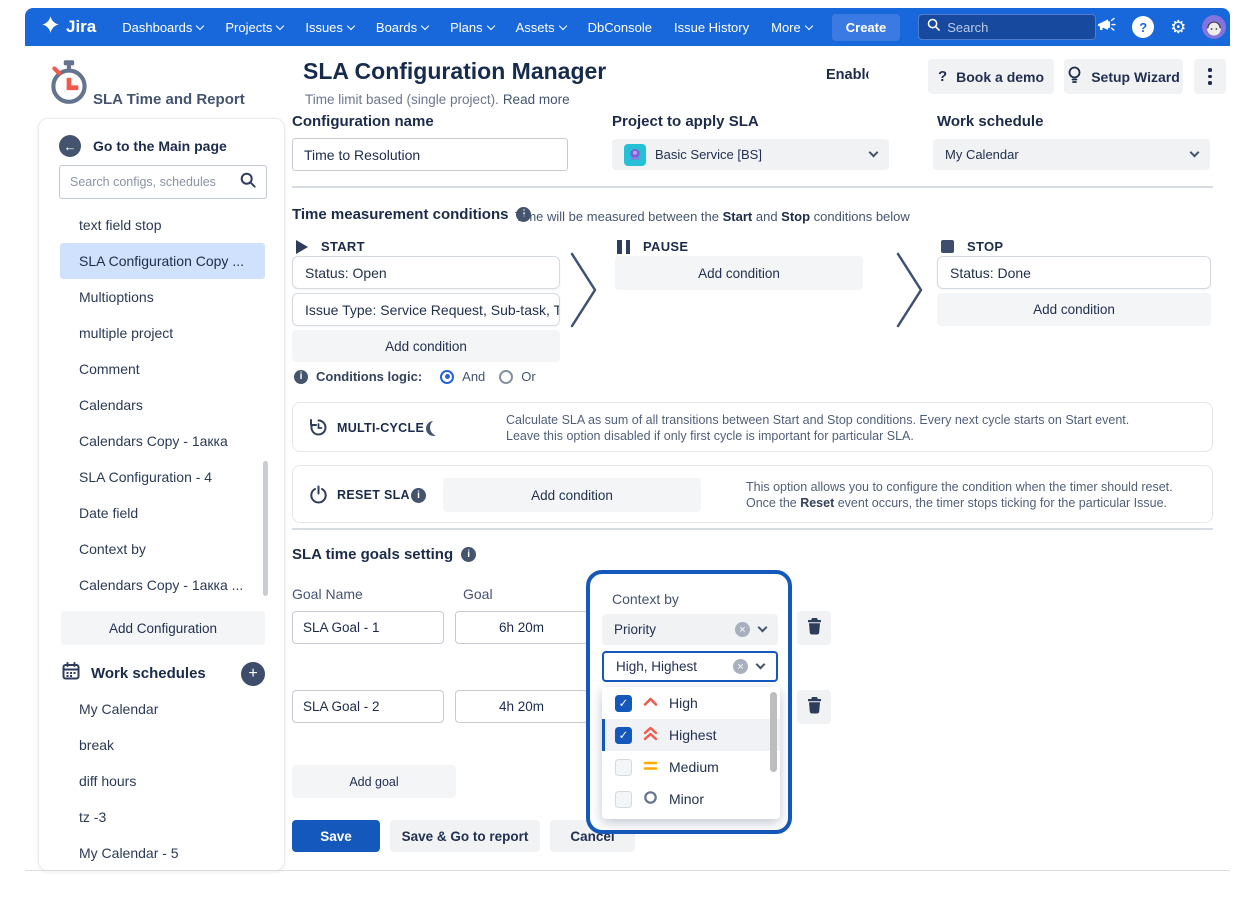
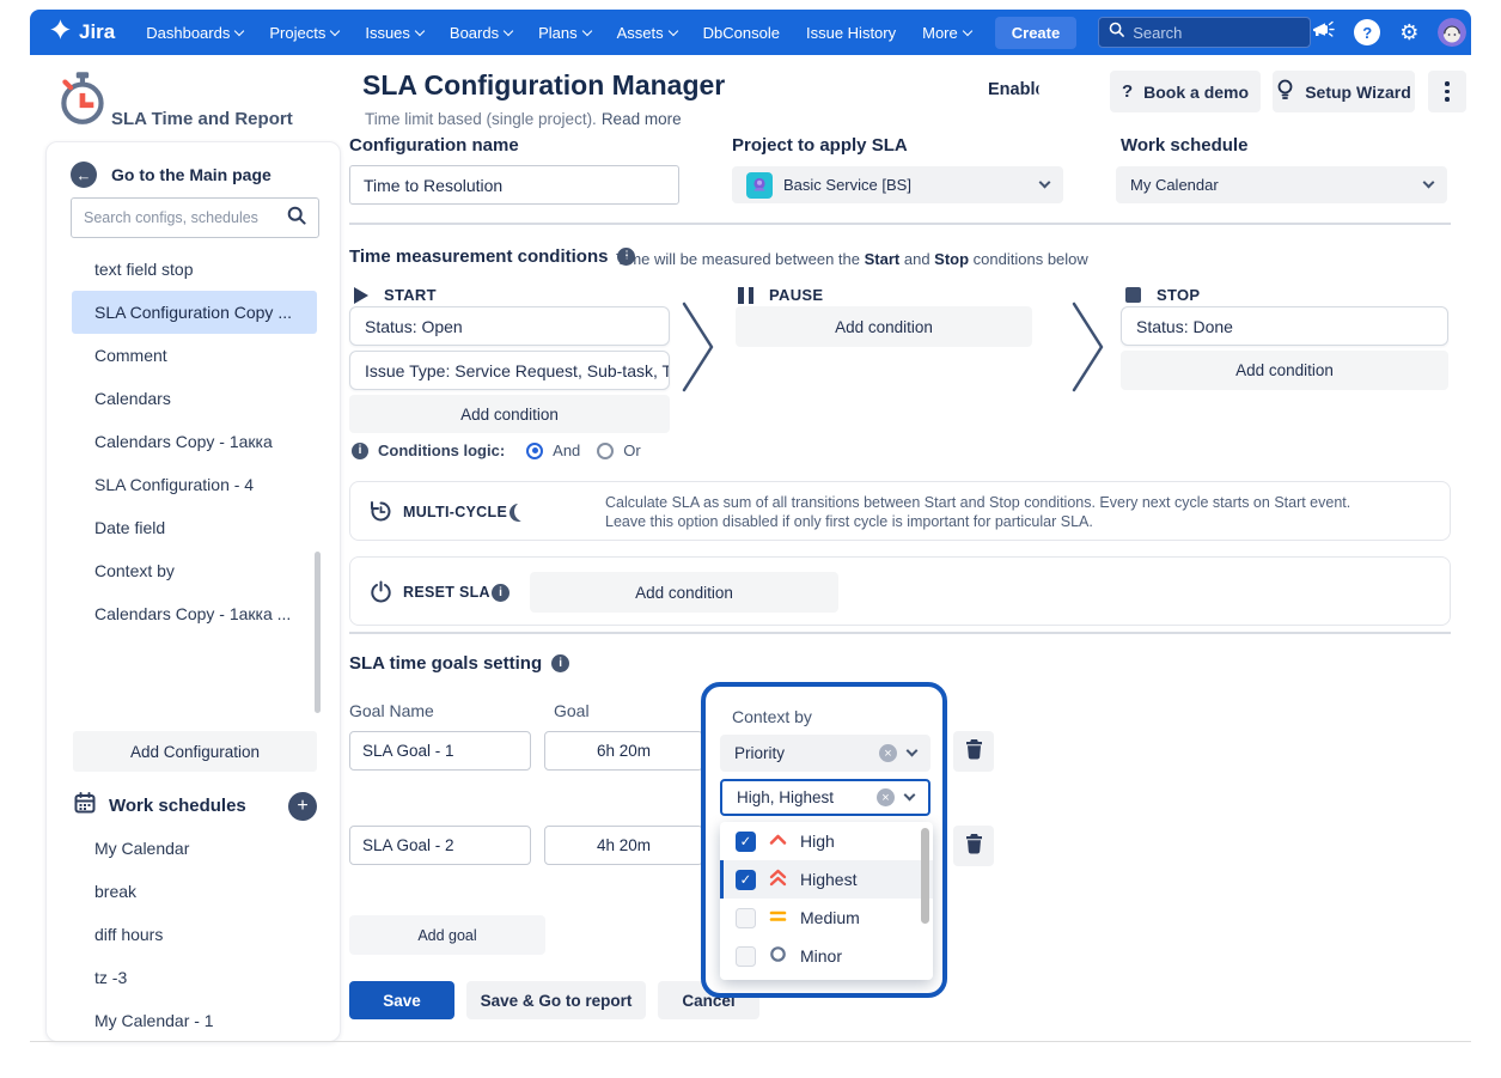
  Jira
  Dashboards
  Projects
  Issues
  Boards
  Plans
  Assets
  DbConsole
  Issue History
  More
  Create
  Search
  ?
  SLA Time and Report
  Go to the Main page
  Search configs, schedules
  text field stop
  SLA Configuration Copy ...
- Multioptions
- multiple project
  Comment
  Calendars
  Calendars Copy - 1акка
  SLA Configuration - 4
  Date field
  Context by
  Calendars Copy - 1акка ...
  Add Configuration
  Work schedules
  My Calendar
  break
  diff hours
  tz -3
- My Calendar - 5
+ My Calendar - 1
  SLA Configuration Manager
  Time limit based (single project). Read more
  Enabl
  ?
  Book a demo
  Setup Wizard
  Configuration name
  Time to Resolution
  Project to apply SLA
  Basic Service [BS]
  Work schedule
  My Calendar
  Time measurement conditions
  Time will be measured between the Start and Stop conditions below
  START
  Status: Open
  Issue Type: Service Request, Sub-task, T
  Add condition
  PAUSE
  Add condition
  STOP
  Status: Done
  Add condition
  Conditions logic:
  And
  Or
  MULTI-CYCLE
  Calculate SLA as sum of all transitions between Start and Stop conditions. Every next cycle starts on Start event.
  Leave this option disabled if only first cycle is important for particular SLA.
  RESET SLA
  Add condition
- This option allows you to configure the condition when the timer should reset.
- Once the Reset event occurs, the timer stops ticking for the particular Issue.
  SLA time goals setting
  Goal Name
  Goal
  SLA Goal - 1
  6h 20m
  SLA Goal - 2
  4h 20m
  Add goal
  Save
  Save & Go to report
  Cancel
  Context by
  Priority
  High, Highest
  High
  Highest
  Medium
  Minor
